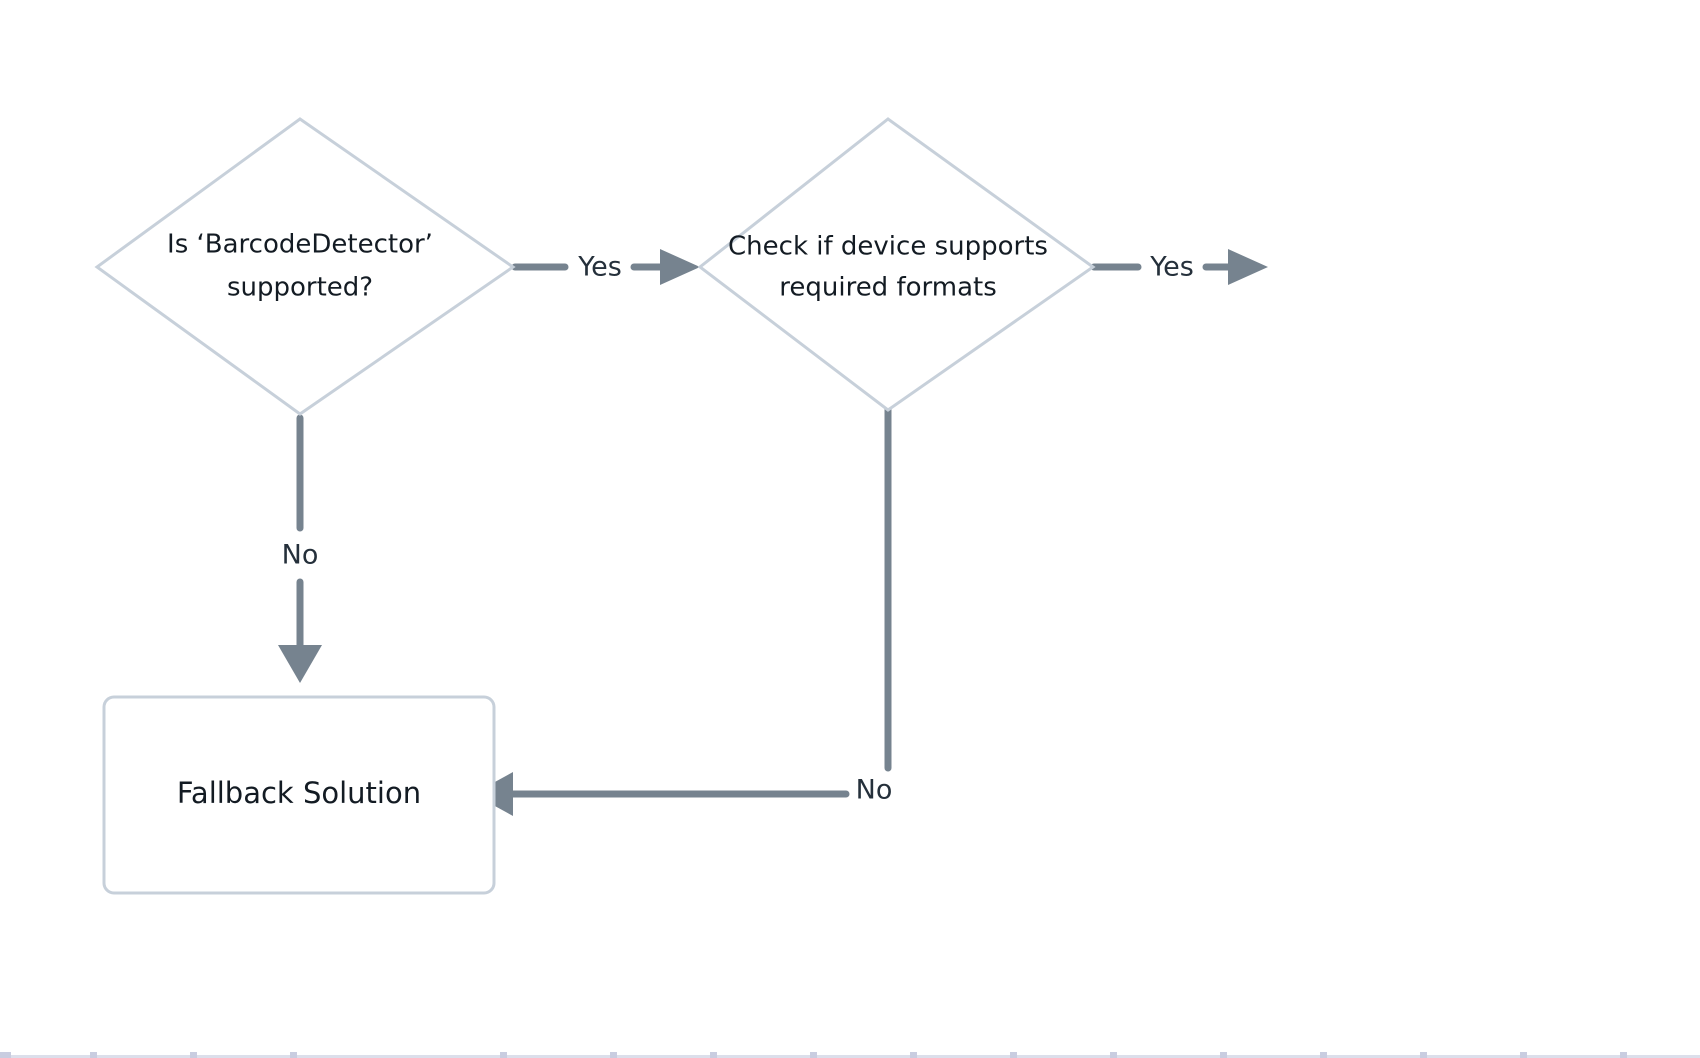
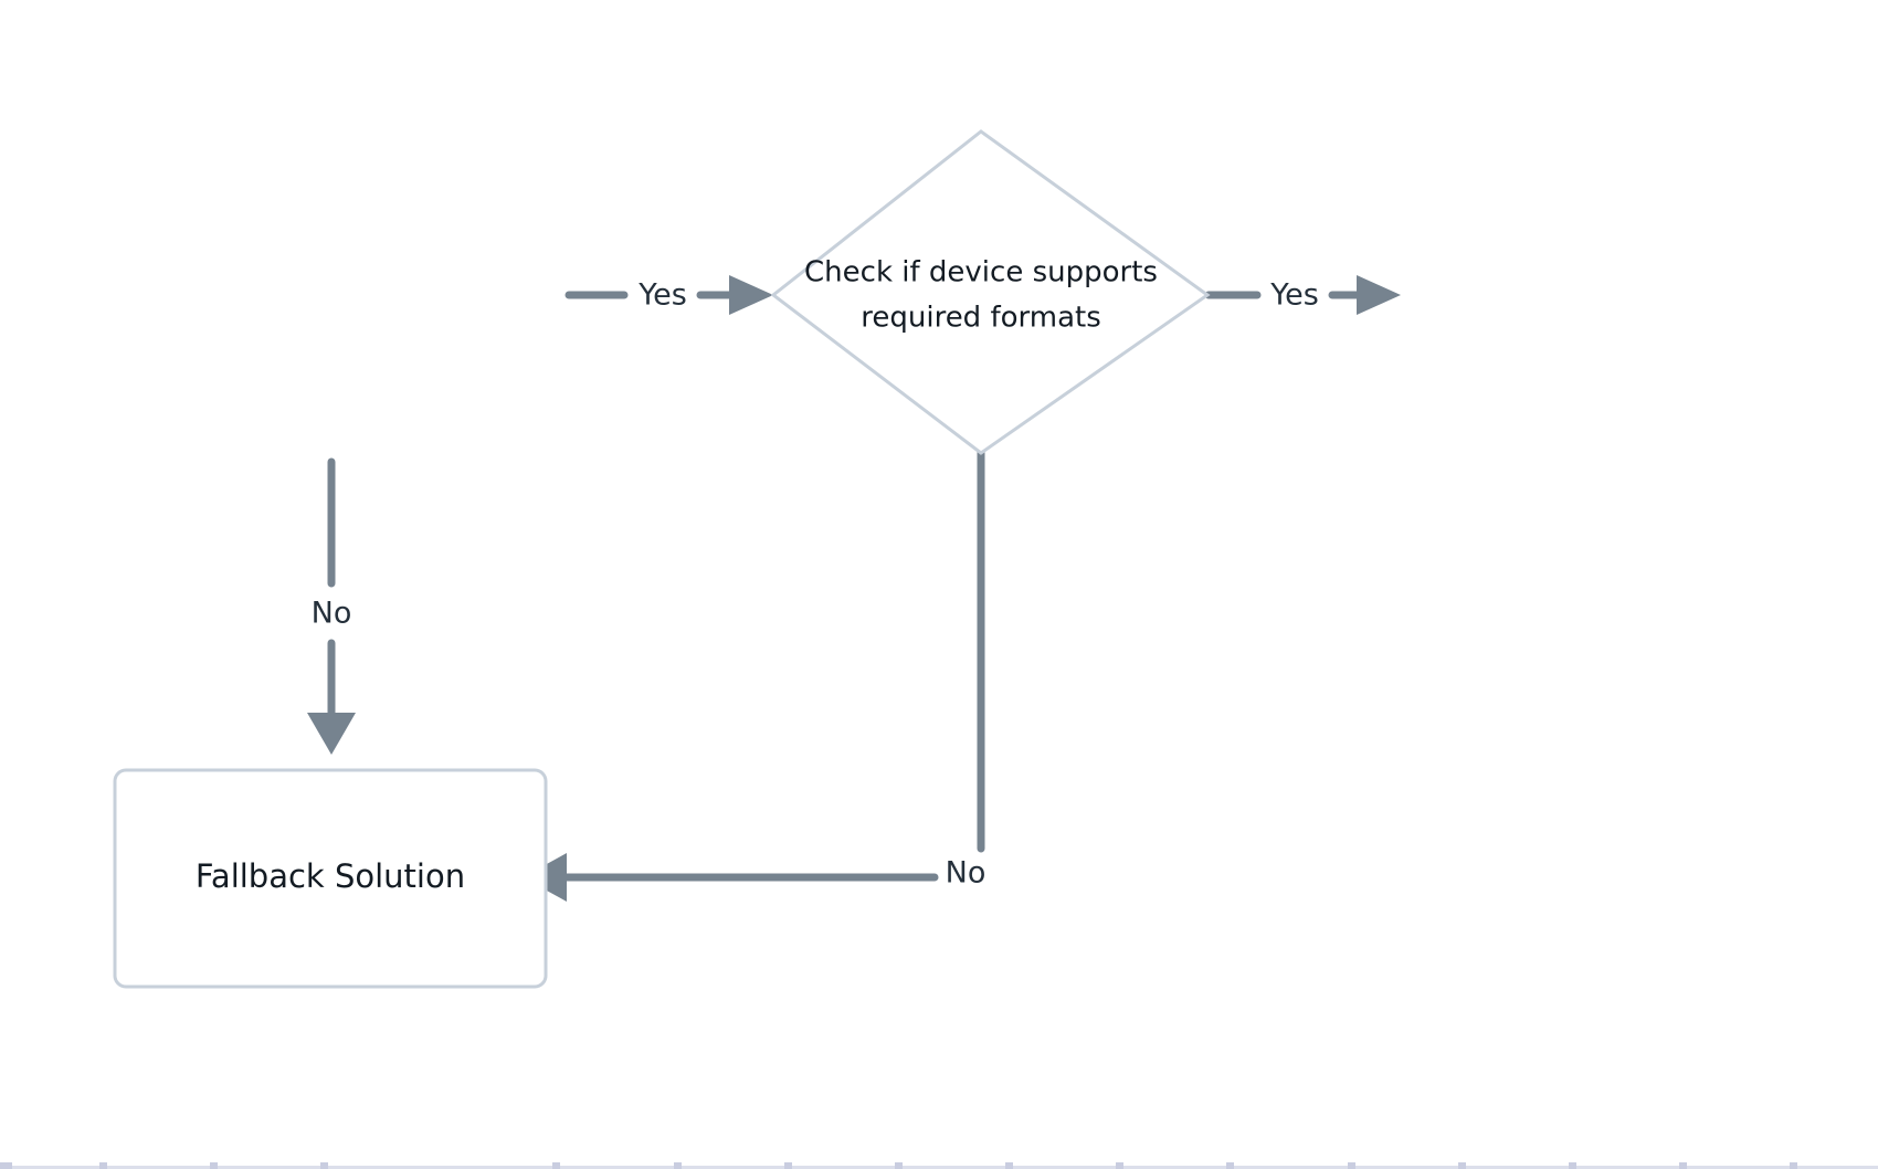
  Yes
  No
  Yes
  No
- Is ‘BarcodeDetector’
- supported?
  Check if device supports
  required formats
  Fallback Solution
